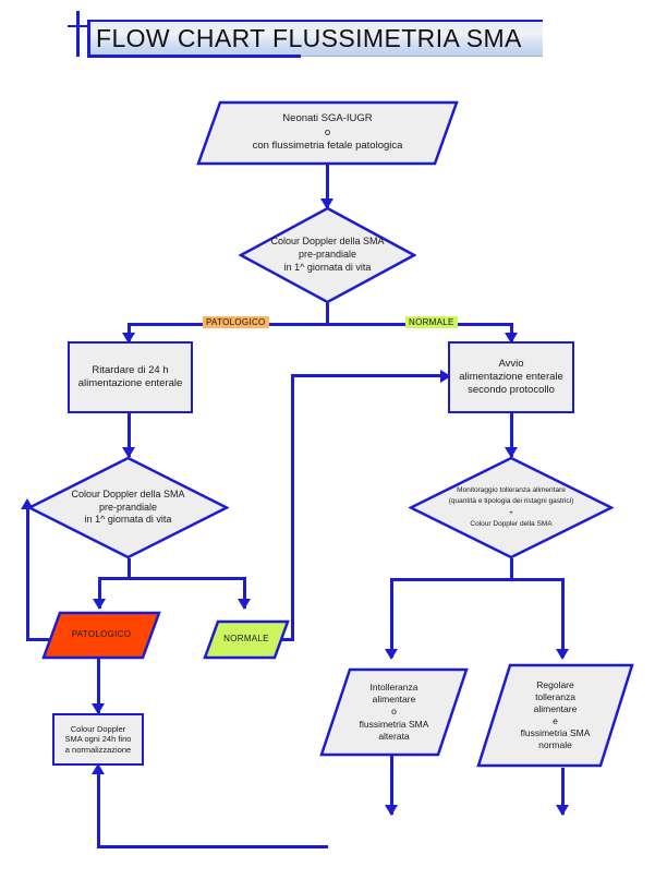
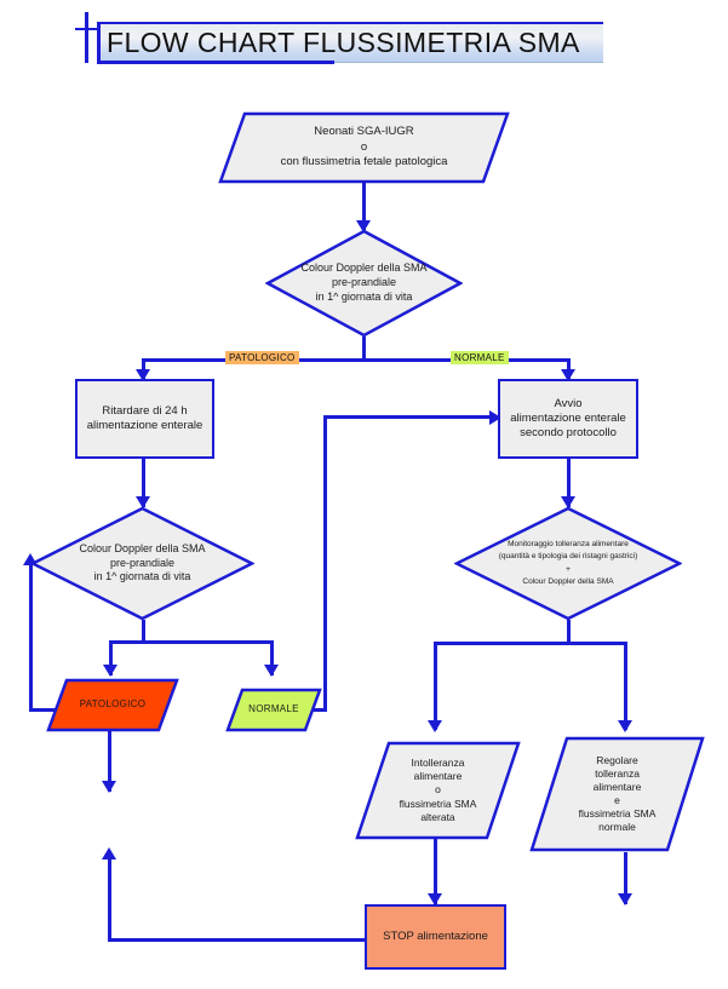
  FLOW CHART FLUSSIMETRIA SMA
  PATOLOGICO
  NORMALE
  Neonati SGA-IUGR
  o
  con flussimetria fetale patologica
  Colour Doppler della SMA
  pre-prandiale
  in 1^ giornata di vita
  Ritardare di 24 h
  alimentazione enterale
  Avvio
  alimentazione enterale
  secondo protocollo
  Colour Doppler della SMA
  pre-prandiale
  in 1^ giornata di vita
  PATOLOGICO
  NORMALE
- Colour Doppler
- SMA ogni 24h fino
- a normalizzazione
  Intolleranza
  alimentare
  o
  flussimetria SMA
  alterata
  Regolare
  tolleranza
  alimentare
  e
  flussimetria SMA
  normale
+ STOP alimentazione
